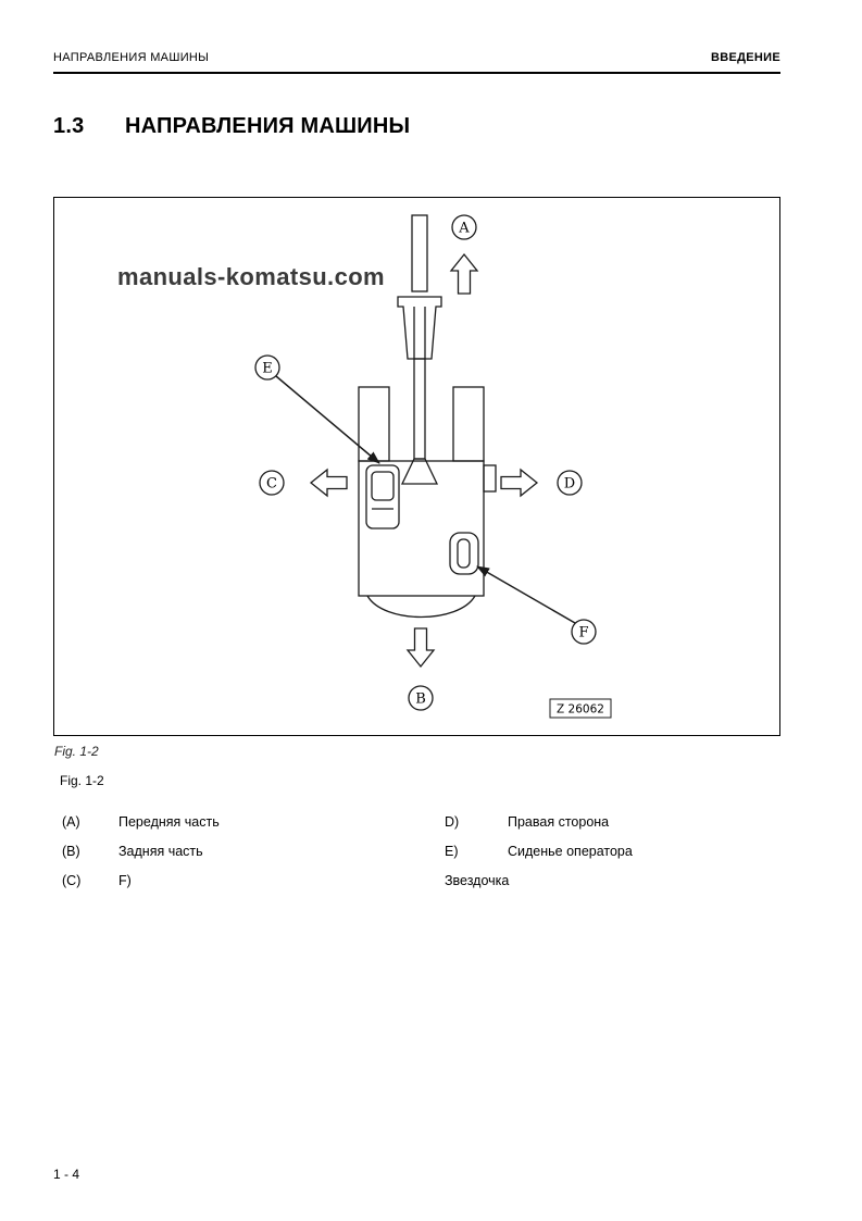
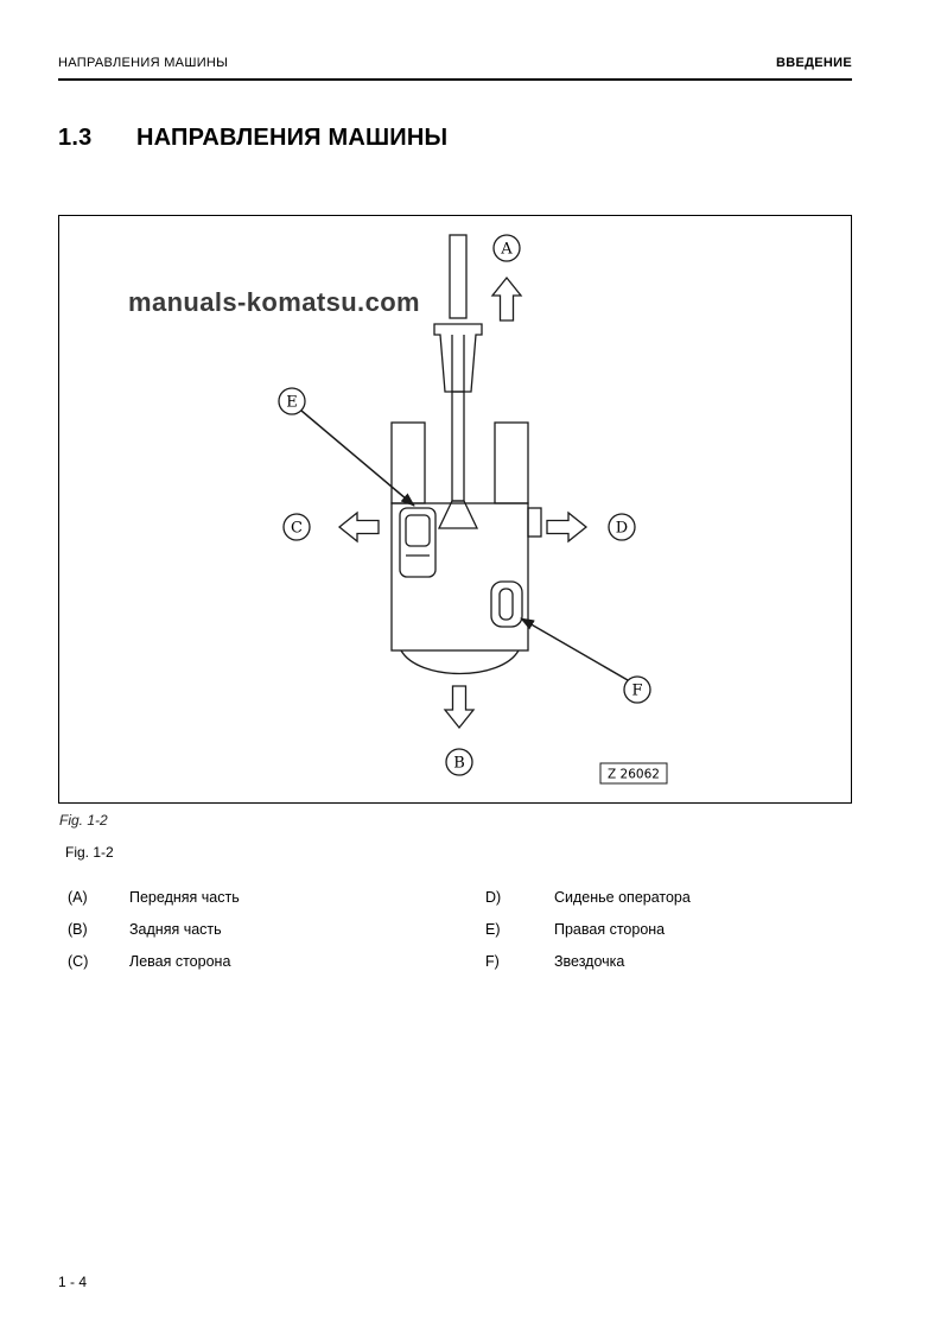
  НАПРАВЛЕНИЯ МАШИНЫ
  ВВЕДЕНИЕ
  1.3 НАПРАВЛЕНИЯ МАШИНЫ
  A
  B
  C
  D
  E
  F
  Z 26062
  manuals-komatsu.com
  Fig. 1-2
  Fig. 1-2
  (A)
  Передняя часть
  D)
- Правая сторона
+ Сиденье оператора
  (B)
  Задняя часть
  E)
- Сиденье оператора
+ Правая сторона
  (C)
+ Левая сторона
  F)
  Звездочка
  1 - 4
